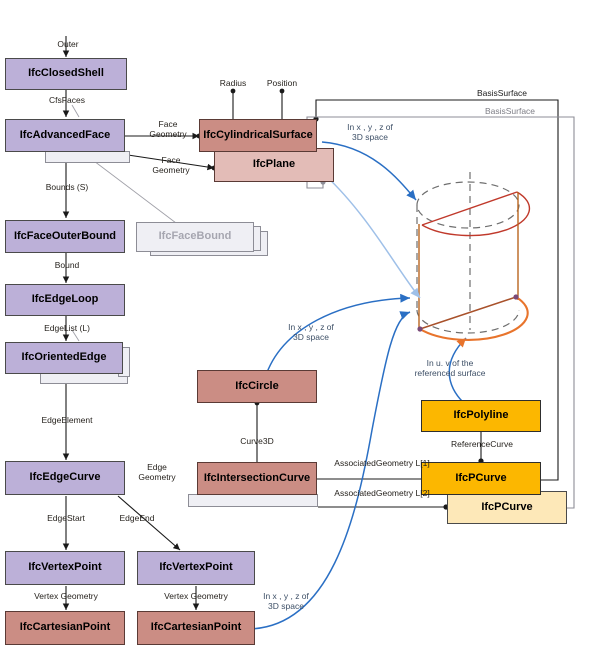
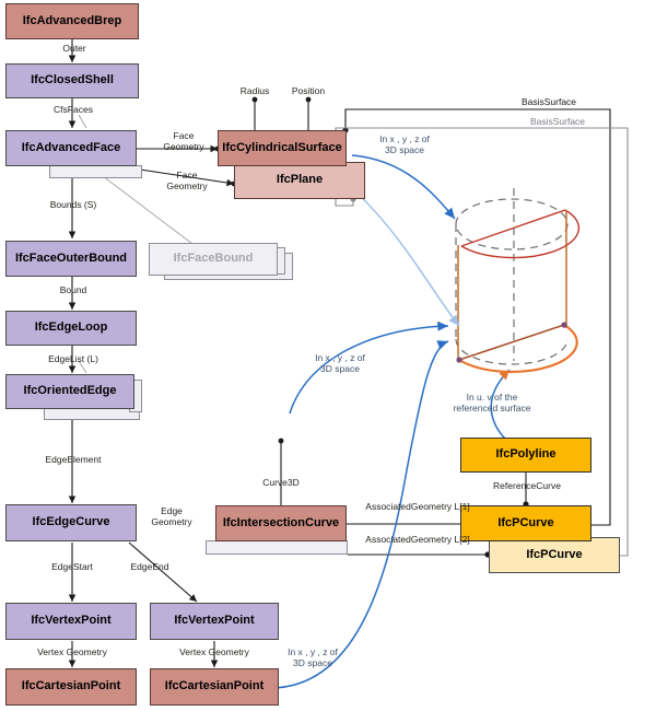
+ IfcAdvancedBrep
  IfcClosedShell
  IfcAdvancedFace
  IfcFaceOuterBound
  IfcFaceBound
  IfcEdgeLoop
  IfcOrientedEdge
  IfcEdgeCurve
  IfcVertexPoint
  IfcVertexPoint
  IfcCartesianPoint
  IfcCartesianPoint
  IfcPlane
  IfcCylindricalSurface
- IfcCircle
  IfcIntersectionCurve
  IfcPolyline
  IfcPCurve
  IfcPCurve
  Outer
  CfsFaces
  Bounds (S)
  Bound
  EdgeList (L)
  EdgeElement
  EdgeStart
  EdgeEnd
  Vertex Geometry
  Vertex Geometry
  Face
  Geometry
  Face
  Geometry
  Edge
  Geometry
  Radius
  Position
  Curve3D
  AssociatedGeometry L[1]
  AssociatedGeometry L[2]
  ReferenceCurve
  BasisSurface
  BasisSurface
  In x , y , z of
  3D space
  In x , y , z of
  3D space
  In x , y , z of
  3D space
  In u. v of the
  referenced surface
